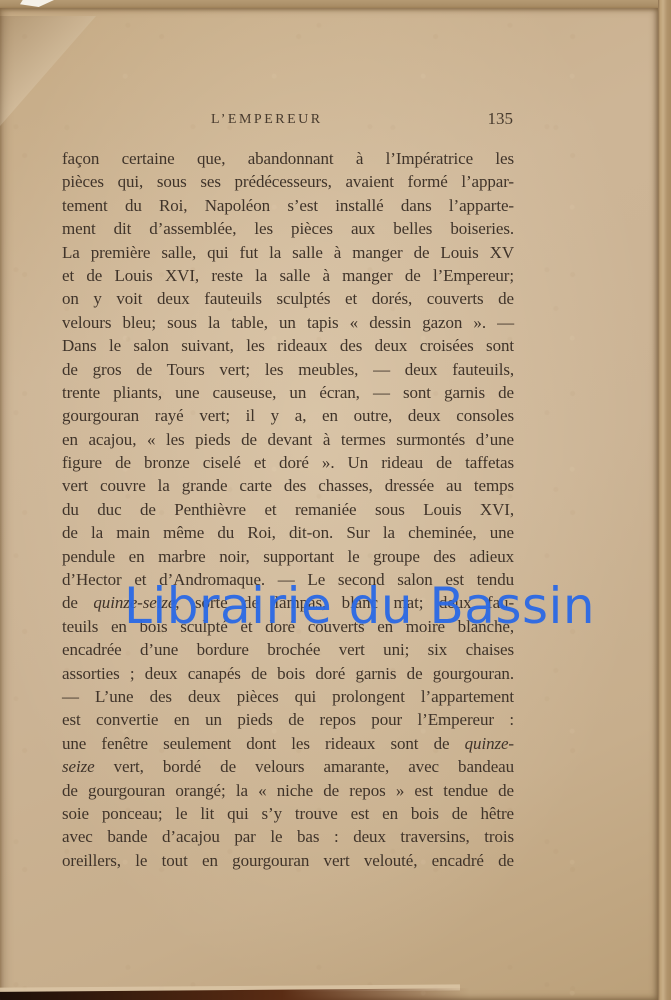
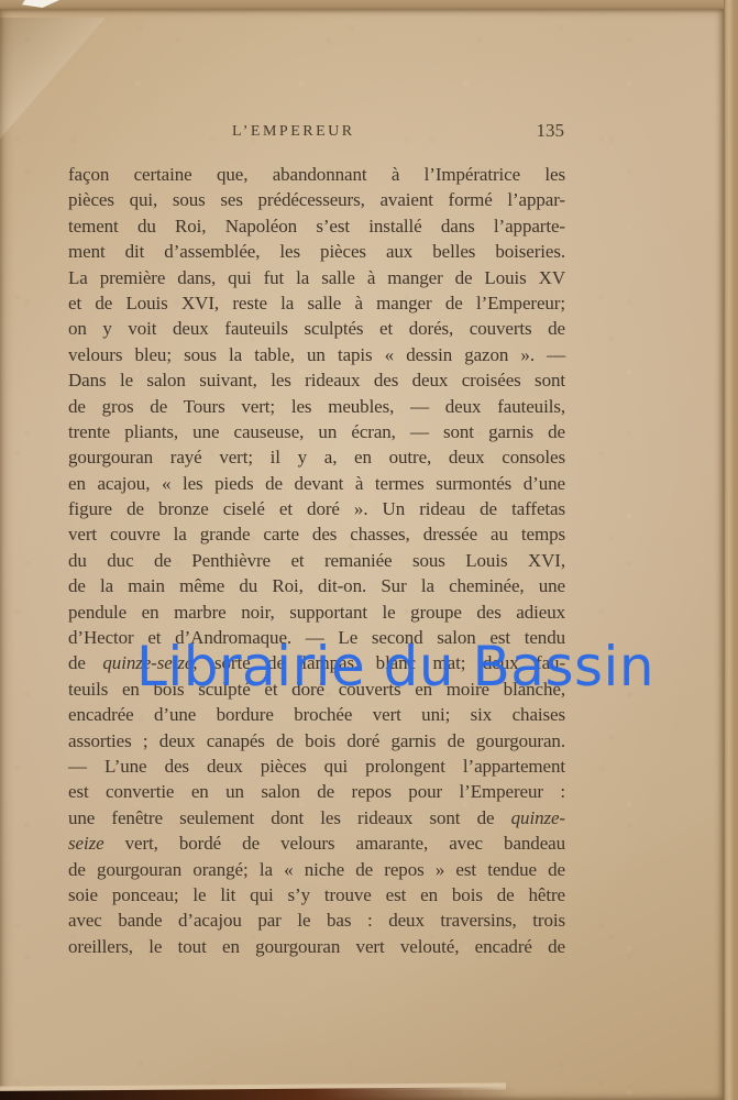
  L’EMPEREUR
  135
  façon certaine que, abandonnant à l’Impératrice les
  pièces qui, sous ses prédécesseurs, avaient formé l’appar-
  tement du Roi, Napoléon s’est installé dans l’apparte-
  ment dit d’assemblée, les pièces aux belles boiseries.
- La première salle, qui fut la salle à manger de Louis XV
+ La première dans, qui fut la salle à manger de Louis XV
  et de Louis XVI, reste la salle à manger de l’Empereur;
  on y voit deux fauteuils sculptés et dorés, couverts de
  velours bleu; sous la table, un tapis « dessin gazon ». —
  Dans le salon suivant, les rideaux des deux croisées sont
  de gros de Tours vert; les meubles, — deux fauteuils,
  trente pliants, une causeuse, un écran, — sont garnis de
  gourgouran rayé vert; il y a, en outre, deux consoles
  en acajou, « les pieds de devant à termes surmontés d’une
  figure de bronze ciselé et doré ». Un rideau de taffetas
  vert couvre la grande carte des chasses, dressée au temps
  du duc de Penthièvre et remaniée sous Louis XVI,
  de la main même du Roi, dit-on. Sur la cheminée, une
  pendule en marbre noir, supportant le groupe des adieux
  d’Hector et d’Andromaque. — Le second salon est tendu
  de quinze-seize, sorte de lampas, blanc mat; deux fau-
  teuils en bois sculpté et doré couverts en moire blanche,
  encadrée d’une bordure brochée vert uni; six chaises
  assorties ; deux canapés de bois doré garnis de gourgouran.
  — L’une des deux pièces qui prolongent l’appartement
- est convertie en un pieds de repos pour l’Empereur :
+ est convertie en un salon de repos pour l’Empereur :
  une fenêtre seulement dont les rideaux sont de quinze-
  seize vert, bordé de velours amarante, avec bandeau
  de gourgouran orangé; la « niche de repos » est tendue de
  soie ponceau; le lit qui s’y trouve est en bois de hêtre
  avec bande d’acajou par le bas : deux traversins, trois
  oreillers, le tout en gourgouran vert velouté, encadré de
  Librairie du Bassin
